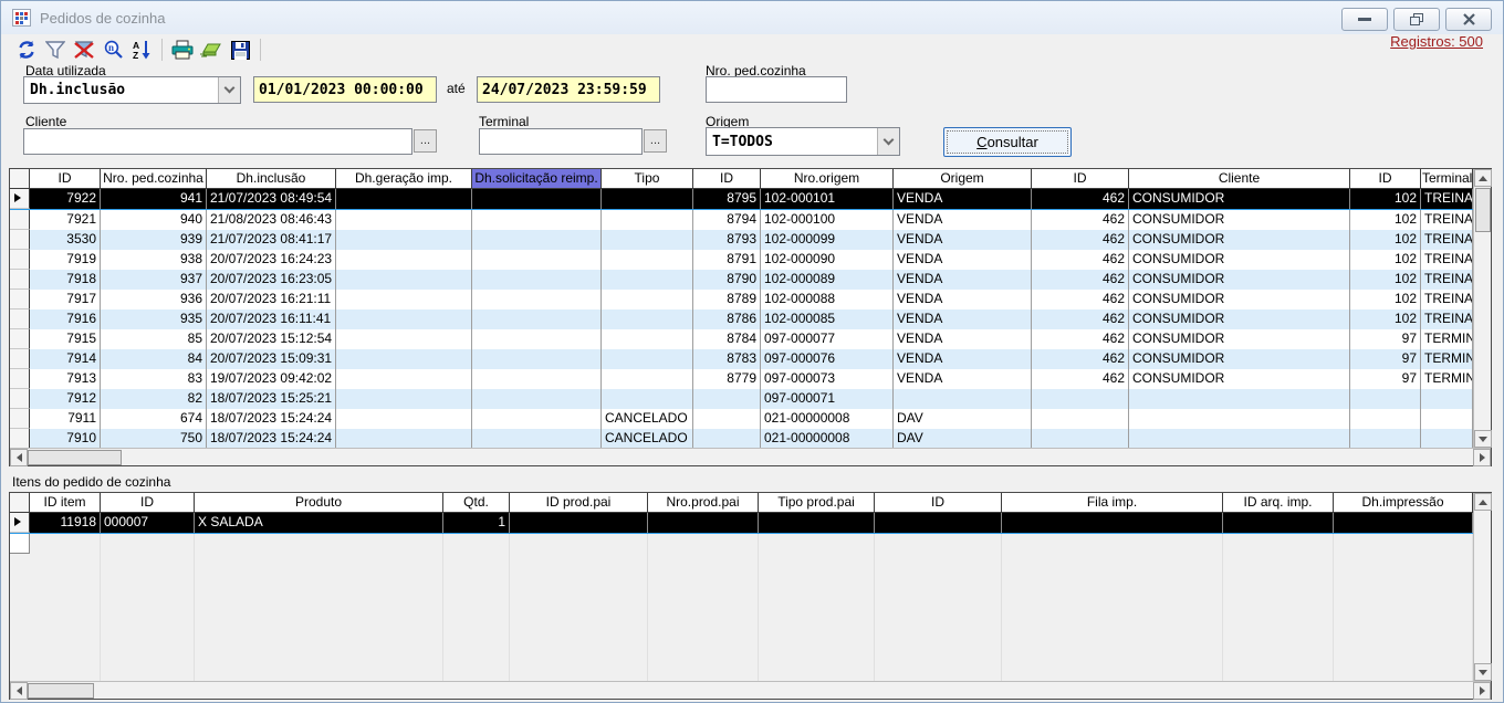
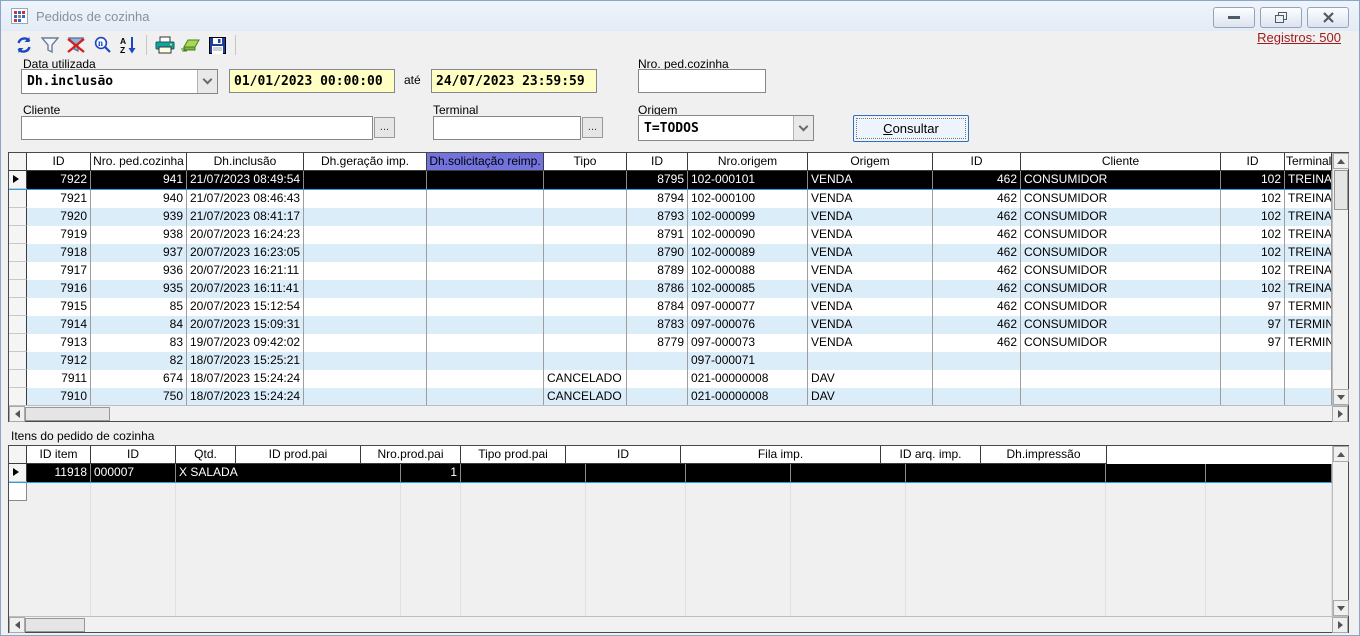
  Pedidos de cozinha
  n
  A
  Z
  Registros: 500
  Data utilizada
  Dh.inclusão
  01/01/2023 00:00:00
  até
  24/07/2023 23:59:59
  Nro. ped.cozinha
  Cliente
  ...
  Terminal
  ...
  Origem
  T=TODOS
  Consultar
  ID
  Nro. ped.cozinha
  Dh.inclusão
  Dh.geração imp.
  Dh.solicitação reimp.
  Tipo
  ID
  Nro.origem
  Origem
  ID
  Cliente
  ID
  Terminal
  7922
  941
  21/07/2023 08:49:54
  8795
  102-000101
  VENDA
  462
  CONSUMIDOR
  102
  TREINA
  7921
  940
- 21/08/2023 08:46:43
+ 21/07/2023 08:46:43
  8794
  102-000100
  VENDA
  462
  CONSUMIDOR
  102
  TREINA
- 3530
+ 7920
  939
  21/07/2023 08:41:17
  8793
  102-000099
  VENDA
  462
  CONSUMIDOR
  102
  TREINA
  7919
  938
  20/07/2023 16:24:23
  8791
  102-000090
  VENDA
  462
  CONSUMIDOR
  102
  TREINA
  7918
  937
  20/07/2023 16:23:05
  8790
  102-000089
  VENDA
  462
  CONSUMIDOR
  102
  TREINA
  7917
  936
  20/07/2023 16:21:11
  8789
  102-000088
  VENDA
  462
  CONSUMIDOR
  102
  TREINA
  7916
  935
  20/07/2023 16:11:41
  8786
  102-000085
  VENDA
  462
  CONSUMIDOR
  102
  TREINA
  7915
  85
  20/07/2023 15:12:54
  8784
  097-000077
  VENDA
  462
  CONSUMIDOR
  97
  TERMIN
  7914
  84
  20/07/2023 15:09:31
  8783
  097-000076
  VENDA
  462
  CONSUMIDOR
  97
  TERMIN
  7913
  83
  19/07/2023 09:42:02
  8779
  097-000073
  VENDA
  462
  CONSUMIDOR
  97
  TERMIN
  7912
  82
  18/07/2023 15:25:21
  097-000071
  7911
  674
  18/07/2023 15:24:24
  CANCELADO
  021-00000008
  DAV
  7910
  750
  18/07/2023 15:24:24
  CANCELADO
  021-00000008
  DAV
  Itens do pedido de cozinha
  ID item
  ID
- Produto
  Qtd.
  ID prod.pai
  Nro.prod.pai
  Tipo prod.pai
  ID
  Fila imp.
  ID arq. imp.
  Dh.impressão
  11918
  000007
  X SALADA
  1
